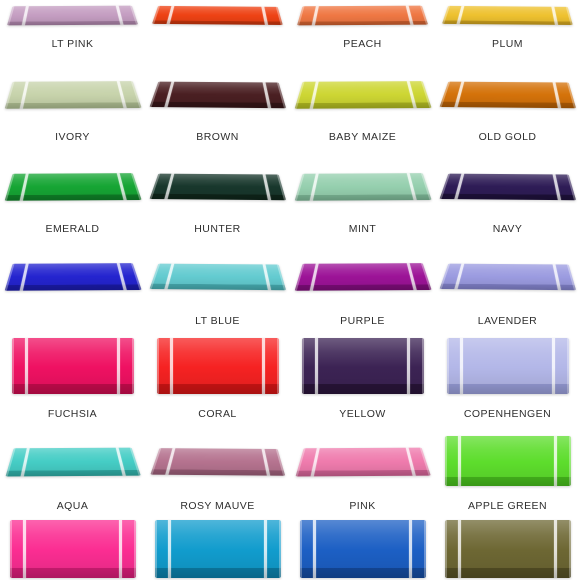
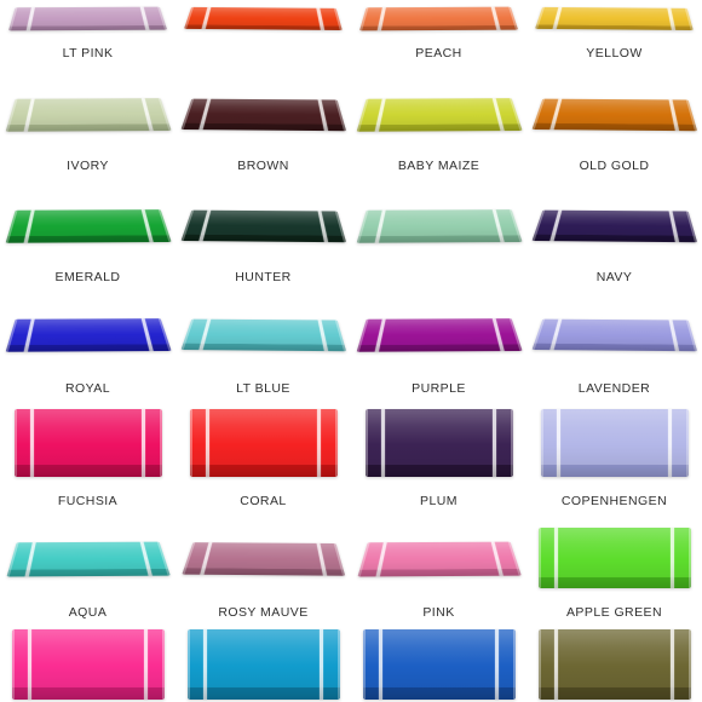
  LT PINK
  PEACH
- PLUM
+ YELLOW
  IVORY
  BROWN
  BABY MAIZE
  OLD GOLD
  EMERALD
  HUNTER
- MINT
  NAVY
+ ROYAL
  LT BLUE
  PURPLE
  LAVENDER
  FUCHSIA
  CORAL
- YELLOW
+ PLUM
  COPENHENGEN
  AQUA
  ROSY MAUVE
  PINK
  APPLE GREEN
